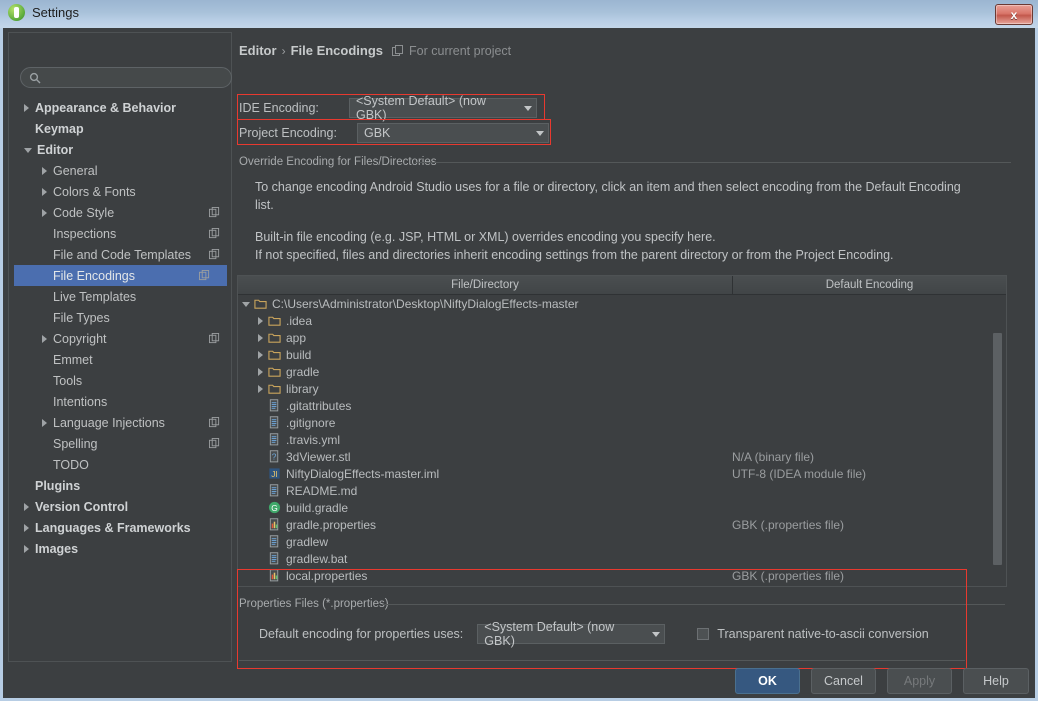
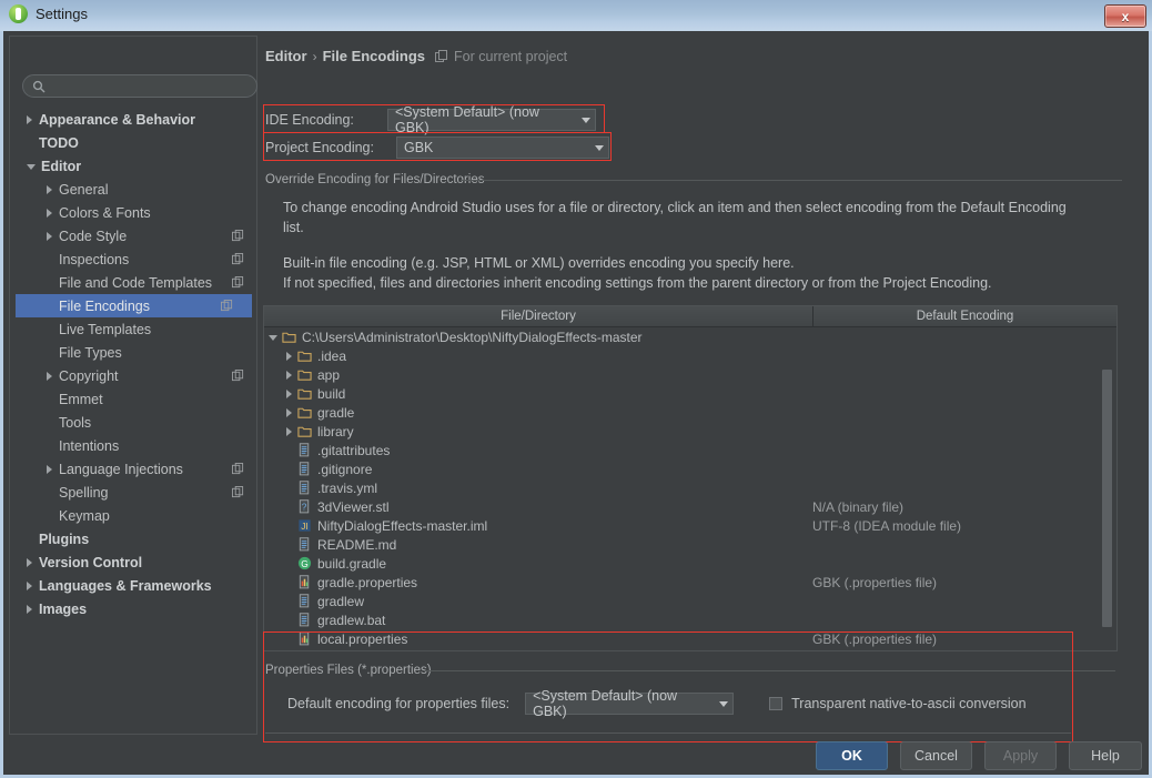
  Settings
  x
  Appearance & Behavior
- Keymap
+ TODO
  Editor
  General
  Colors & Fonts
  Code Style
  Inspections
  File and Code Templates
  File Encodings
  Live Templates
  File Types
  Copyright
  Emmet
  Tools
  Intentions
  Language Injections
  Spelling
- TODO
+ Keymap
  Plugins
  Version Control
  Languages & Frameworks
  Images
  Editor
  ›
  File Encodings
  For current project
  IDE Encoding:
  <System Default> (now GBK)
  Project Encoding:
  GBK
  Override Encoding for Files/Direct
  To change encoding Android Studio uses for a file or directory, click an item and then select encoding from the Default Encoding
  list.
  Built-in file encoding (e.g. JSP, HTML or XML) overrides encoding you specify here.
  If not specified, files and directories inherit encoding settings from the parent directory or from the Project Encoding.
  File/Directory
  Default Encoding
  C:\Users\Administrator\Desktop\NiftyDialogEffects-master
  .idea
  app
  build
  gradle
  library
  .gitattributes
  .gitignore
  .travis.yml
  ?
  3dViewer.stl
  N/A (binary file)
  JI
  NiftyDialogEffects-master.iml
  UTF-8 (IDEA module file)
  README.md
  G
  build.gradle
  gradle.properties
  GBK (.properties file)
  gradlew
  gradlew.bat
  local.properties
  GBK (.properties file)
  Properties Files (*.properties
- Default encoding for properties uses:
+ Default encoding for properties files:
  <System Default> (now GBK)
  Transparent native-to-ascii conversion
  OK
  Cancel
  Apply
  Help
